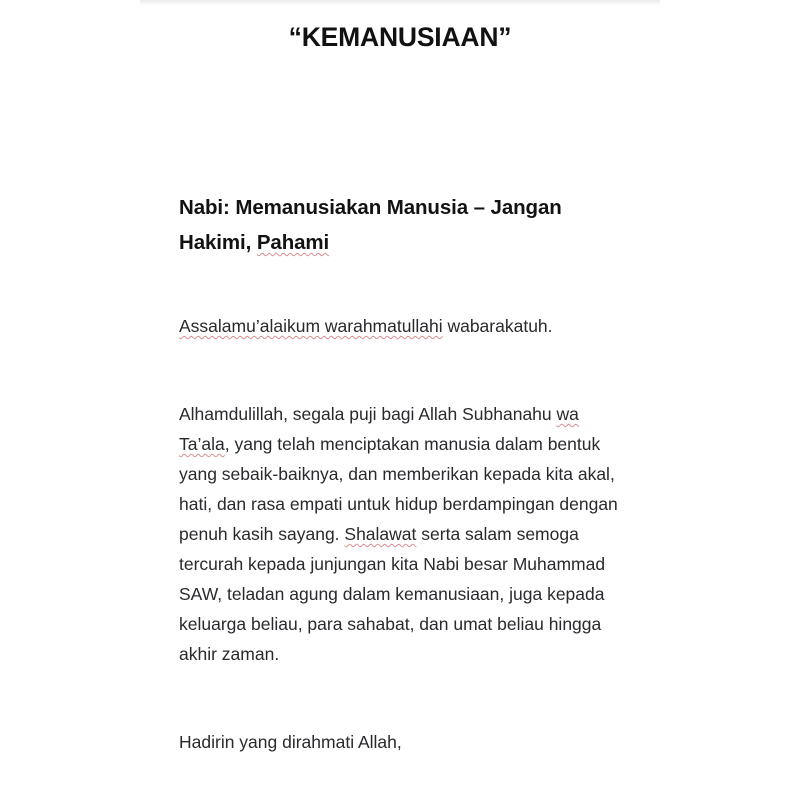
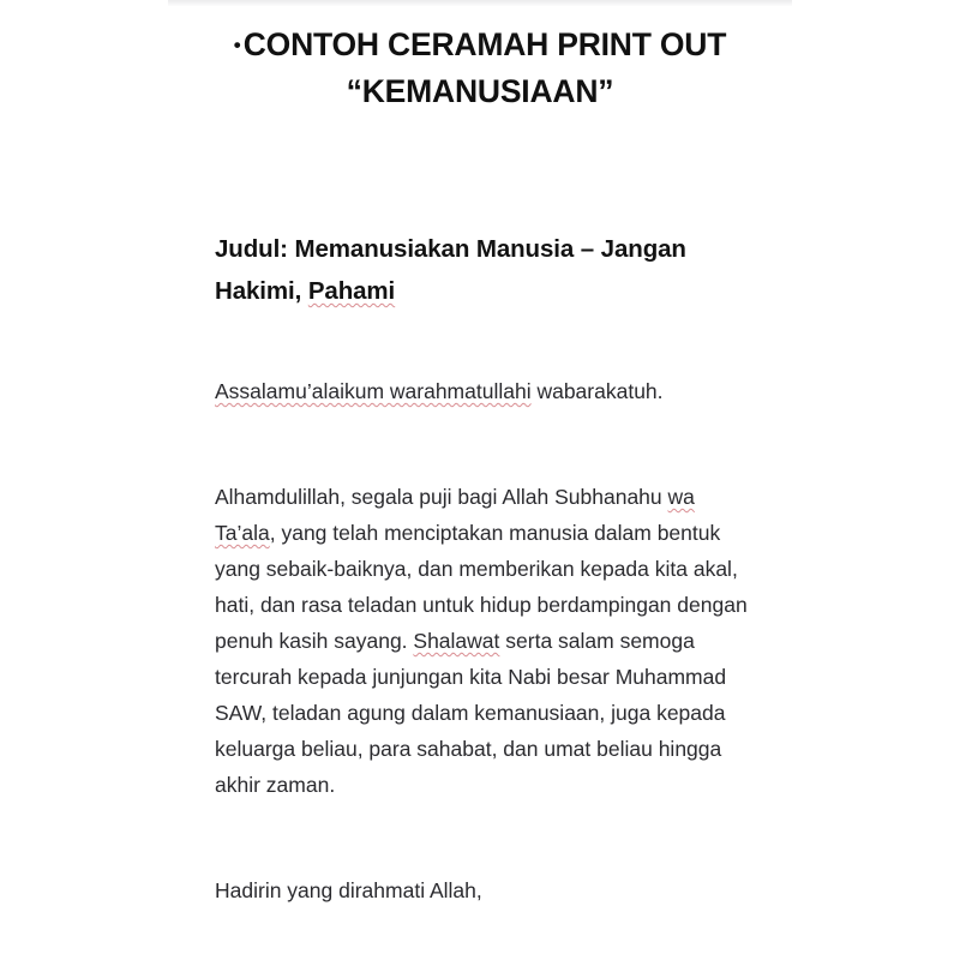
+ •CONTOH CERAMAH PRINT OUT
  “KEMANUSIAAN”
- Nabi: Memanusiakan Manusia – Jangan Hakimi, Pahami
+ Judul: Memanusiakan Manusia – Jangan Hakimi, Pahami
  Assalamu’alaikum warahmatullahi wabarakatuh.
- Alhamdulillah, segala puji bagi Allah Subhanahu wa Ta’ala, yang telah menciptakan manusia dalam bentuk yang sebaik-baiknya, dan memberikan kepada kita akal, hati, dan rasa empati untuk hidup berdampingan dengan penuh kasih sayang. Shalawat serta salam semoga tercurah kepada junjungan kita Nabi besar Muhammad SAW, teladan agung dalam kemanusiaan, juga kepada keluarga beliau, para sahabat, dan umat beliau hingga akhir zaman.
+ Alhamdulillah, segala puji bagi Allah Subhanahu wa Ta’ala, yang telah menciptakan manusia dalam bentuk yang sebaik-baiknya, dan memberikan kepada kita akal, hati, dan rasa teladan untuk hidup berdampingan dengan penuh kasih sayang. Shalawat serta salam semoga tercurah kepada junjungan kita Nabi besar Muhammad SAW, teladan agung dalam kemanusiaan, juga kepada keluarga beliau, para sahabat, dan umat beliau hingga akhir zaman.
  Hadirin yang dirahmati Allah,
